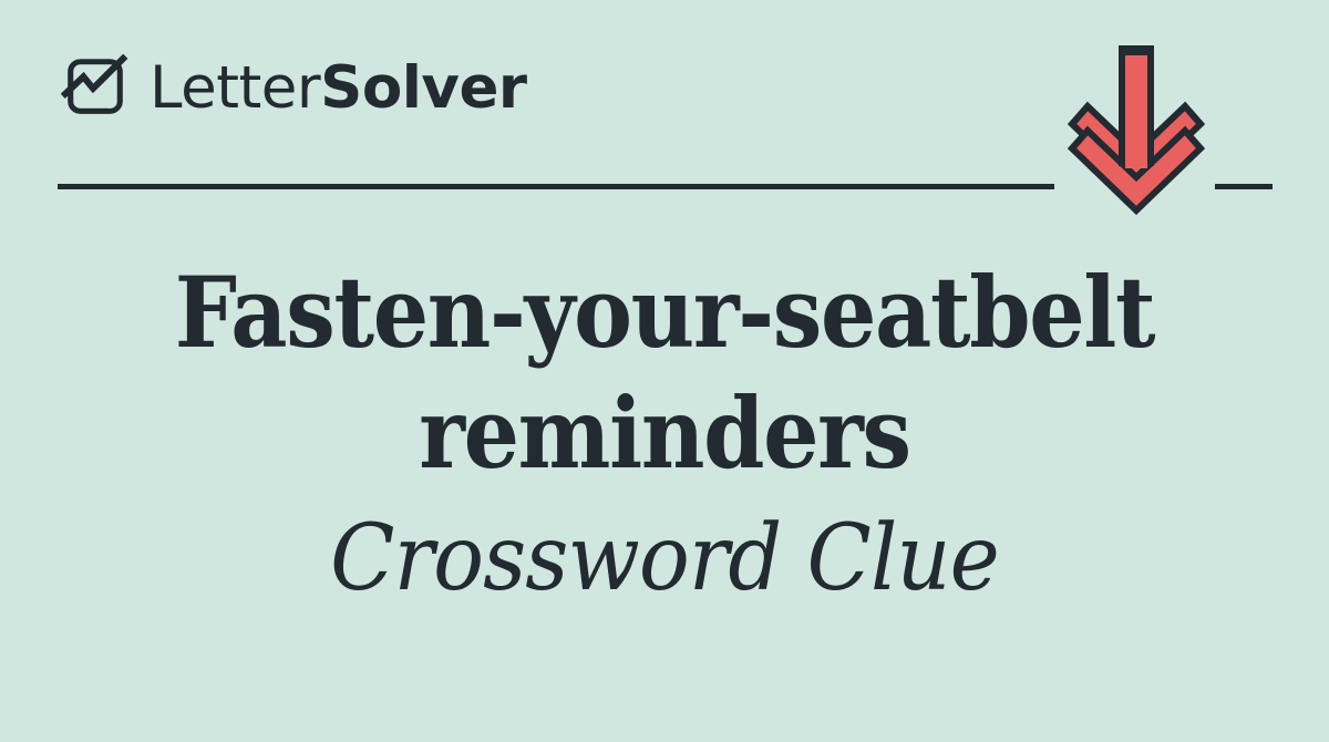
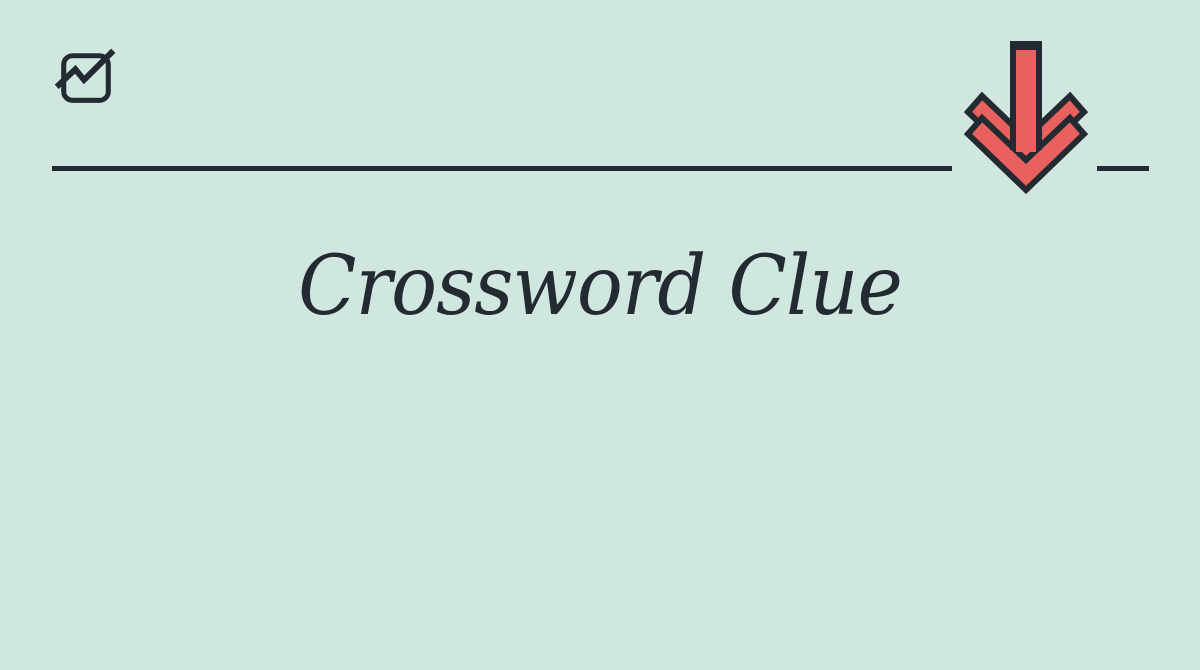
- Letter
- Solver
- Fasten-your-seatbelt reminders
  Crossword Clue
